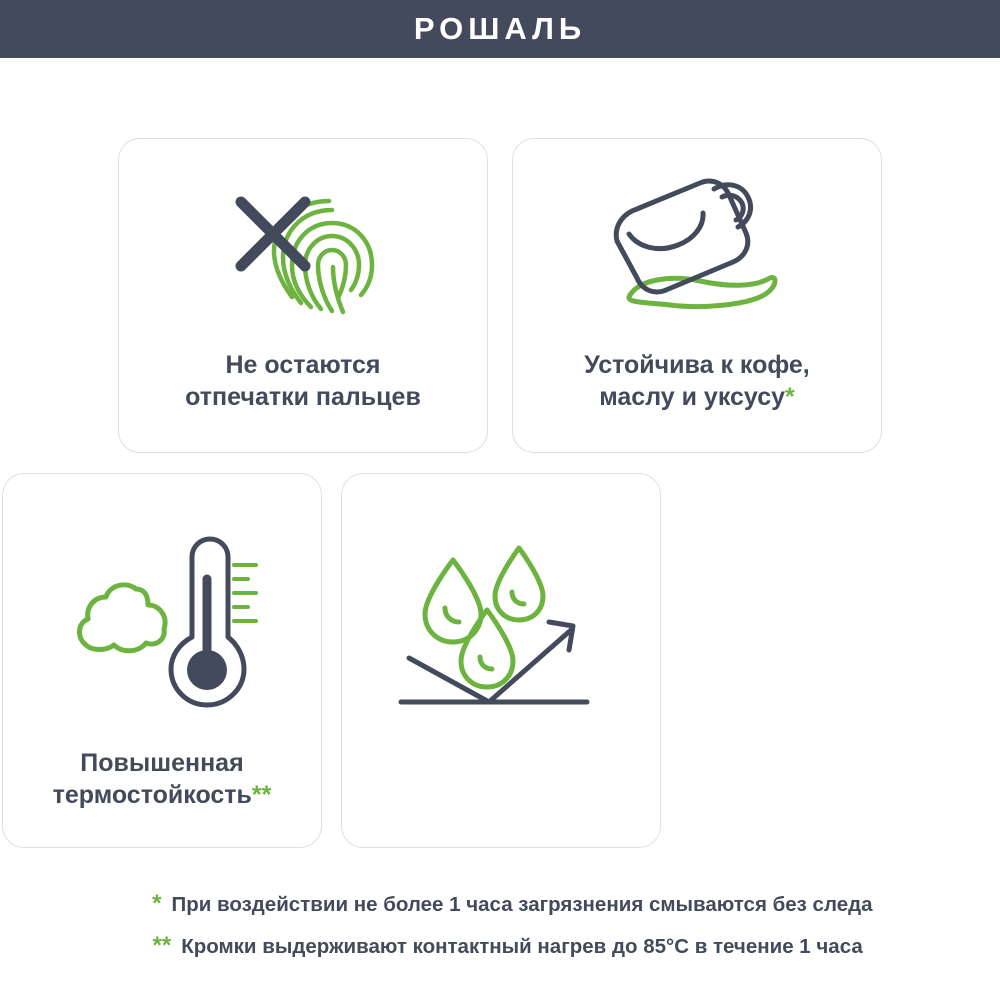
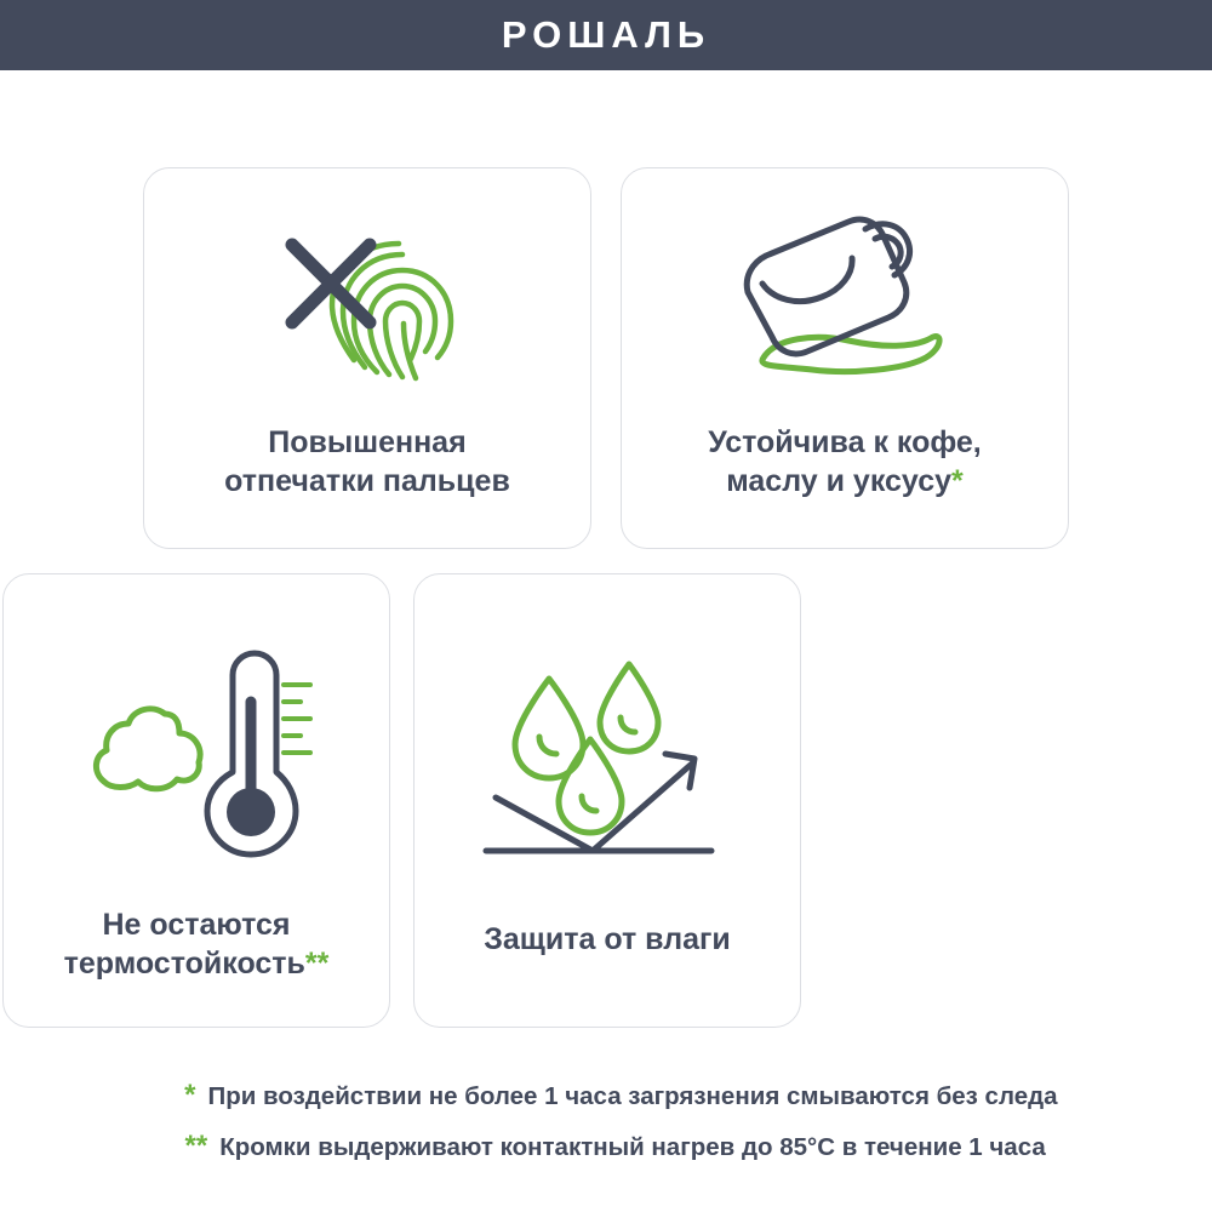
  РОШАЛЬ
- Не остаются
+ Повышенная
  отпечатки пальцев
  Устойчива к кофе,
  маслу и уксусу*
- Повышенная
+ Не остаются
  термостойкость**
+ Защита от влаги
  *
  При воздействии не более 1 часа загрязнения смываются без следа
  **
  Кромки выдерживают контактный нагрев до 85°С в течение 1 часа
